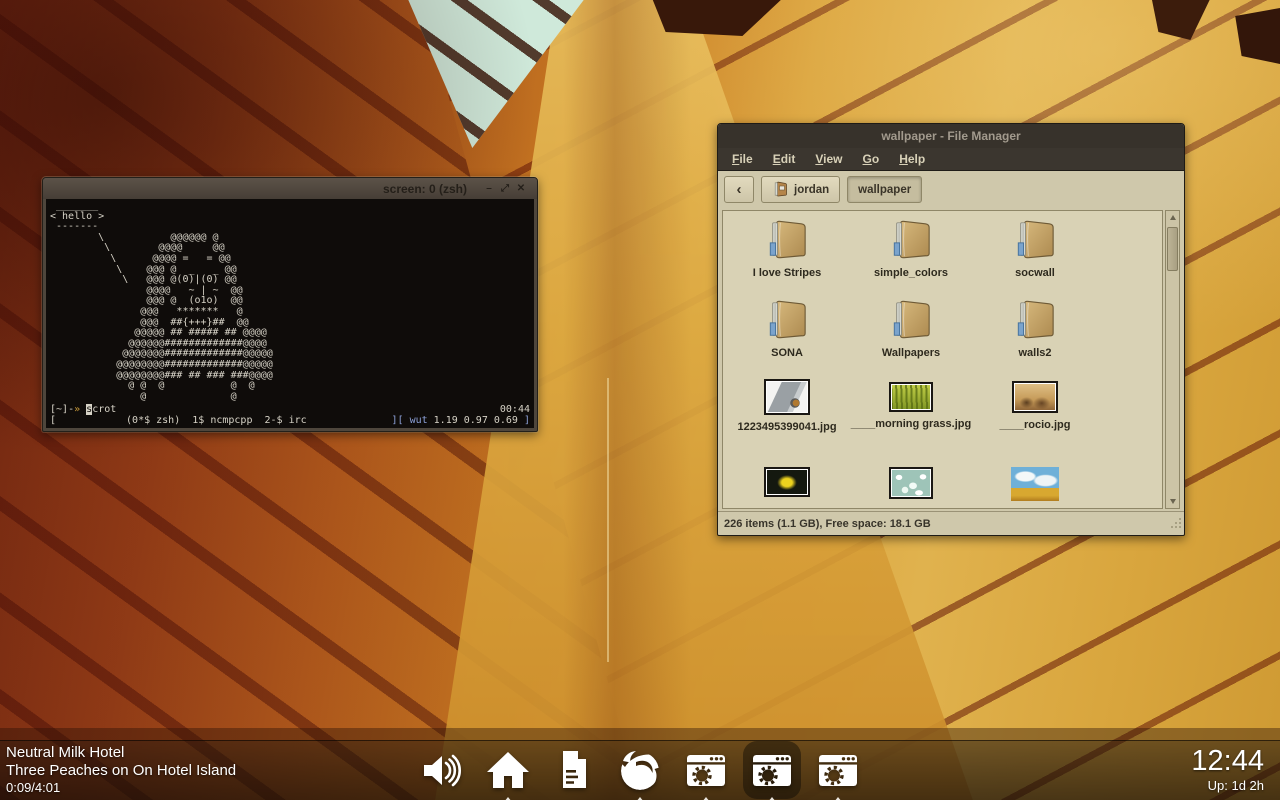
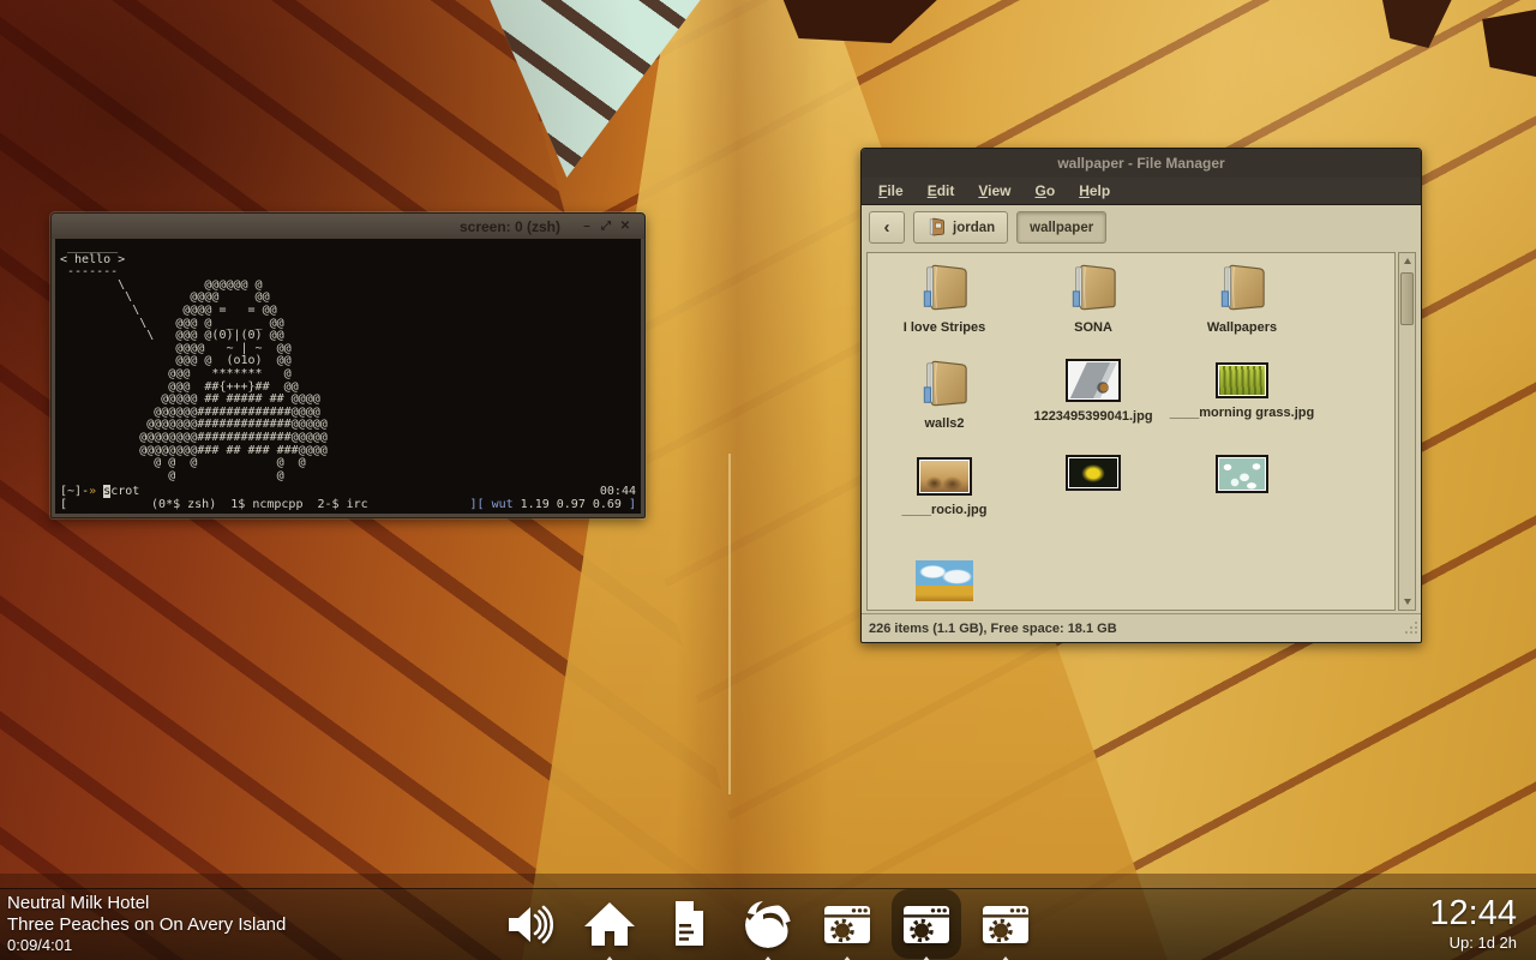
  screen: 0 (zsh)
  –
  ⤢
  ✕
  _______
  < hello >
  -------
  \ @@@@@@ @
  \ @@@@ @@
  \ @@@@ = = @@
  \ @@@ @ _ _ @@
  \ @@@ @(0)|(0) @@
  @@@@ ~ | ~ @@
  @@@ @ (o1o) @@
  @@@ ******* @
  @@@ ##{+++}## @@
  @@@@@ ## ##### ## @@@@
  @@@@@@#############@@@@
  @@@@@@@#############@@@@@
  @@@@@@@@#############@@@@@
  @@@@@@@@### ## ### ###@@@@
  @ @ @ @ @
  @ @
  [~]
  -
  »
  s
  crot
  00:44
  [
  (0*$ zsh) 1$ ncmpcpp 2-$ irc
  ][
  wut
  1.19 0.97 0.69
  ]
  wallpaper - File Manager
  File
  Edit
  View
  Go
  Help
  ‹
  jordan
  wallpaper
  I love Stripes
- simple_colors
- socwall
  SONA
  Wallpapers
  walls2
  1223495399041.jpg
  ____morning grass.jpg
  ____rocio.jpg
  226 items (1.1 GB), Free space: 18.1 GB
  Neutral Milk Hotel
- Three Peaches on On Hotel Island
+ Three Peaches on On Avery Island
  0:09/4:01
  12:44
  Up: 1d 2h
